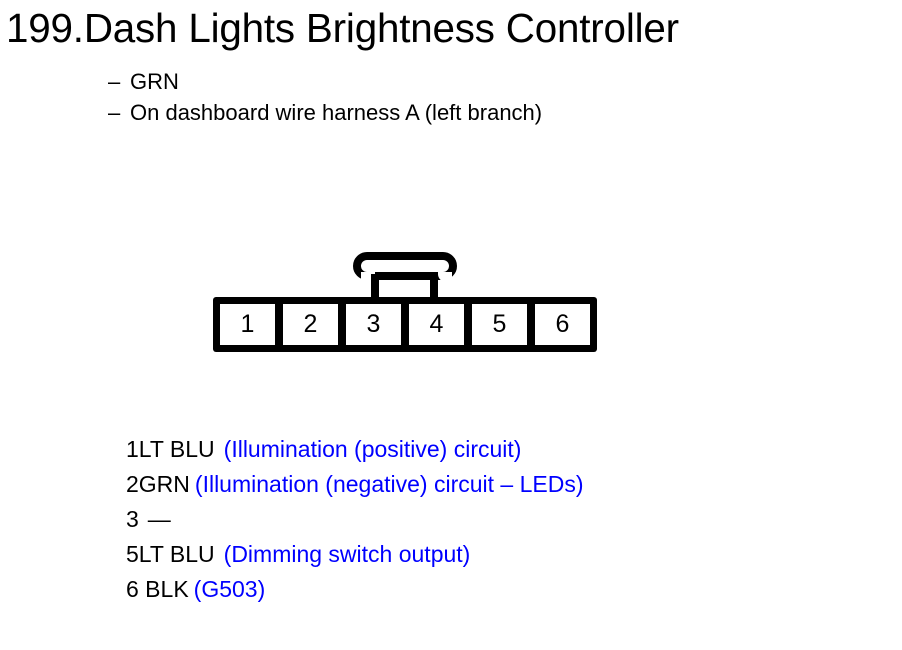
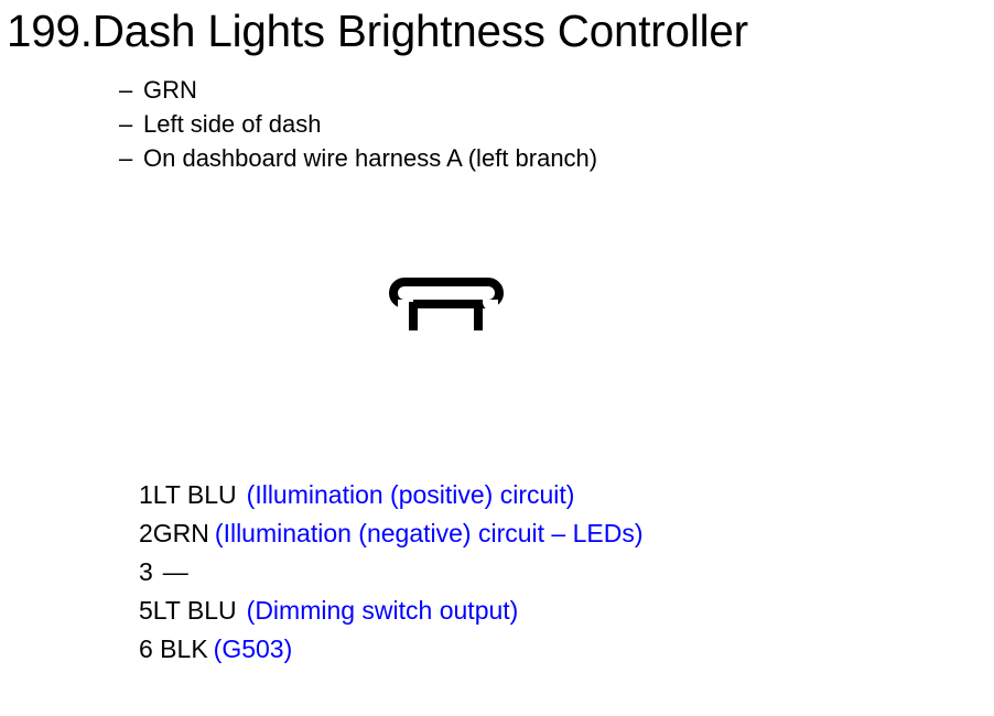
  199.Dash Lights Brightness Controller
  – GRN
+ – Left side of dash
  – On dashboard wire harness A (left branch)
- 1
- 2
- 3
- 4
- 5
- 6
  1LT BLU (Illumination (positive) circuit)
  2GRN (Illumination (negative) circuit – LEDs)
  3 —
  5LT BLU (Dimming switch output)
  6 BLK (G503)
